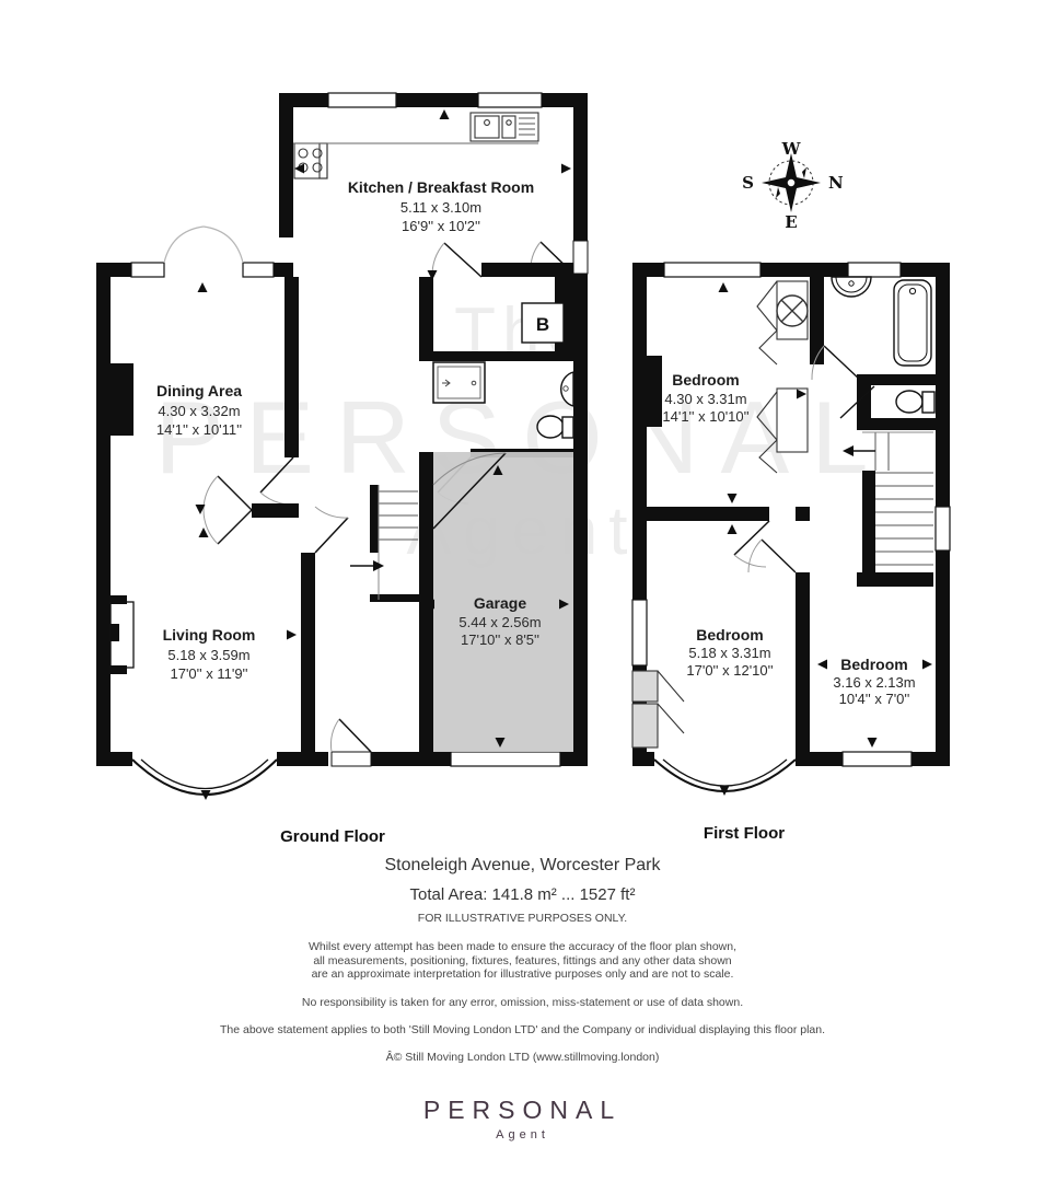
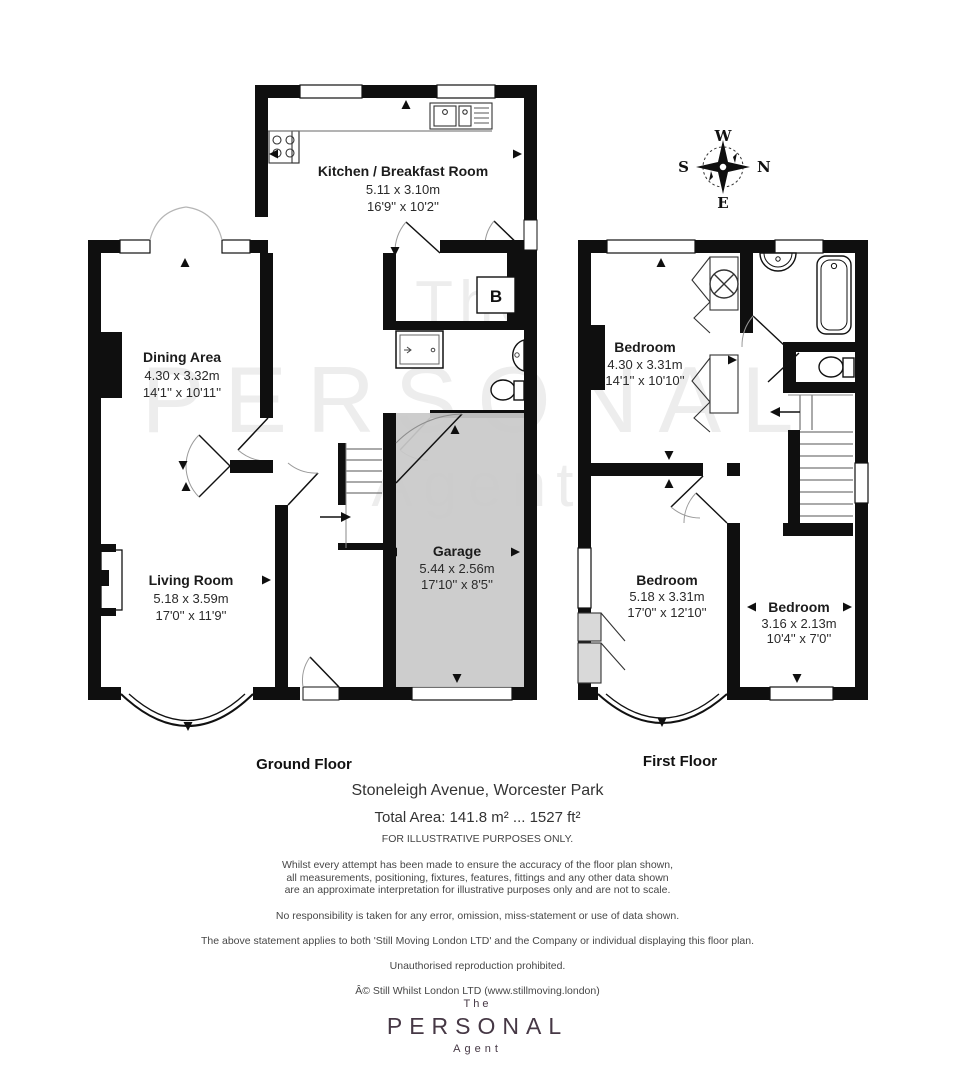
  PRSNAL
  W
  N
  S
  E
  Kitchen / Breakfast Room
  5.11 x 3.10m
  16'9'' x 10'2''
  Dining Area
  4.30 x 3.32m
  14'1'' x 10'11''
  Living Room
  5.18 x 3.59m
  17'0'' x 11'9''
  Garage
  5.44 x 2.56m
  17'10'' x 8'5''
  B
  Bedroom
  4.30 x 3.31m
  14'1'' x 10'10''
  Bedroom
  5.18 x 3.31m
  17'0'' x 12'10''
  Bedroom
  3.16 x 2.13m
  10'4'' x 7'0''
  Ground Floor
  First Floor
  Stoneleigh Avenue, Worcester Park
  Total Area: 141.8 m² ... 1527 ft²
  FOR ILLUSTRATIVE PURPOSES ONLY.
  Whilst every attempt has been made to ensure the accuracy of the floor plan shown,
  all measurements, positioning, fixtures, features, fittings and any other data shown
  are an approximate interpretation for illustrative purposes only and are not to scale.
  No responsibility is taken for any error, omission, miss-statement or use of data shown.
  The above statement applies to both 'Still Moving London LTD' and the Company or individual displaying this floor plan.
+ Unauthorised reproduction prohibited.
- Â© Still Moving London LTD (www.stillmoving.london)
+ Â© Still Whilst London LTD (www.stillmoving.london)
+ The
  PERSONAL
  Agent
